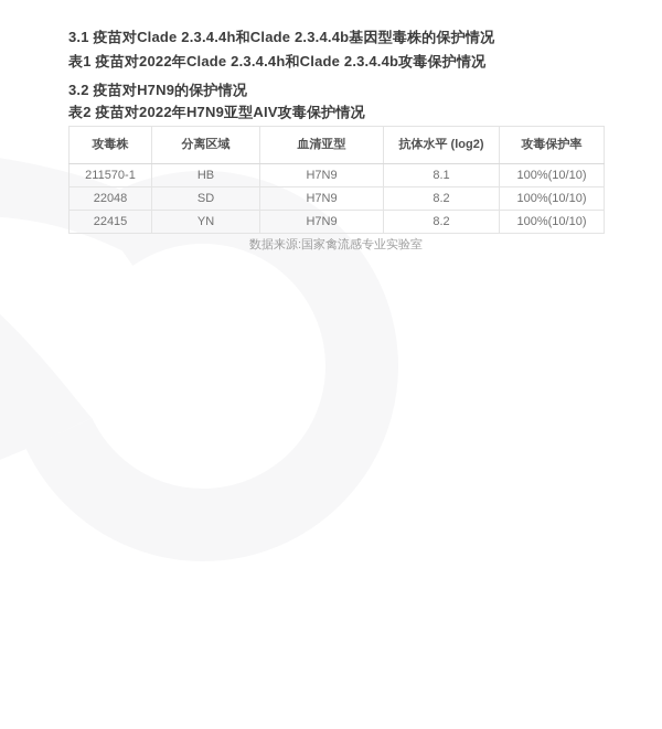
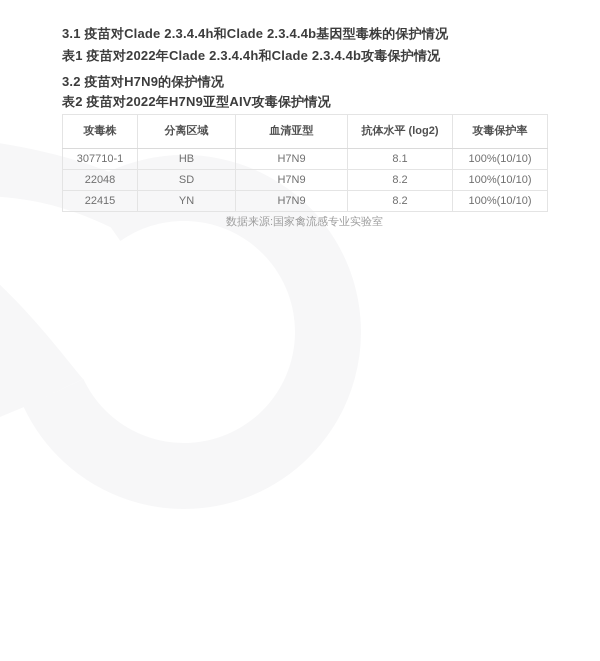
  3.1 疫苗对Clade 2.3.4.4h和Clade 2.3.4.4b基因型毒株的保护情况
  表1 疫苗对2022年Clade 2.3.4.4h和Clade 2.3.4.4b攻毒保护情况
  3.2 疫苗对H7N9的保护情况
  表2 疫苗对2022年H7N9亚型AIV攻毒保护情况
  攻毒株	分离区域	血清亚型	抗体水平 (log2)	攻毒保护率
- 211570-1	HB	H7N9	8.1	100%(10/10)
+ 307710-1	HB	H7N9	8.1	100%(10/10)
  22048	SD	H7N9	8.2	100%(10/10)
  22415	YN	H7N9	8.2	100%(10/10)
  数据来源:国家禽流感专业实验室
